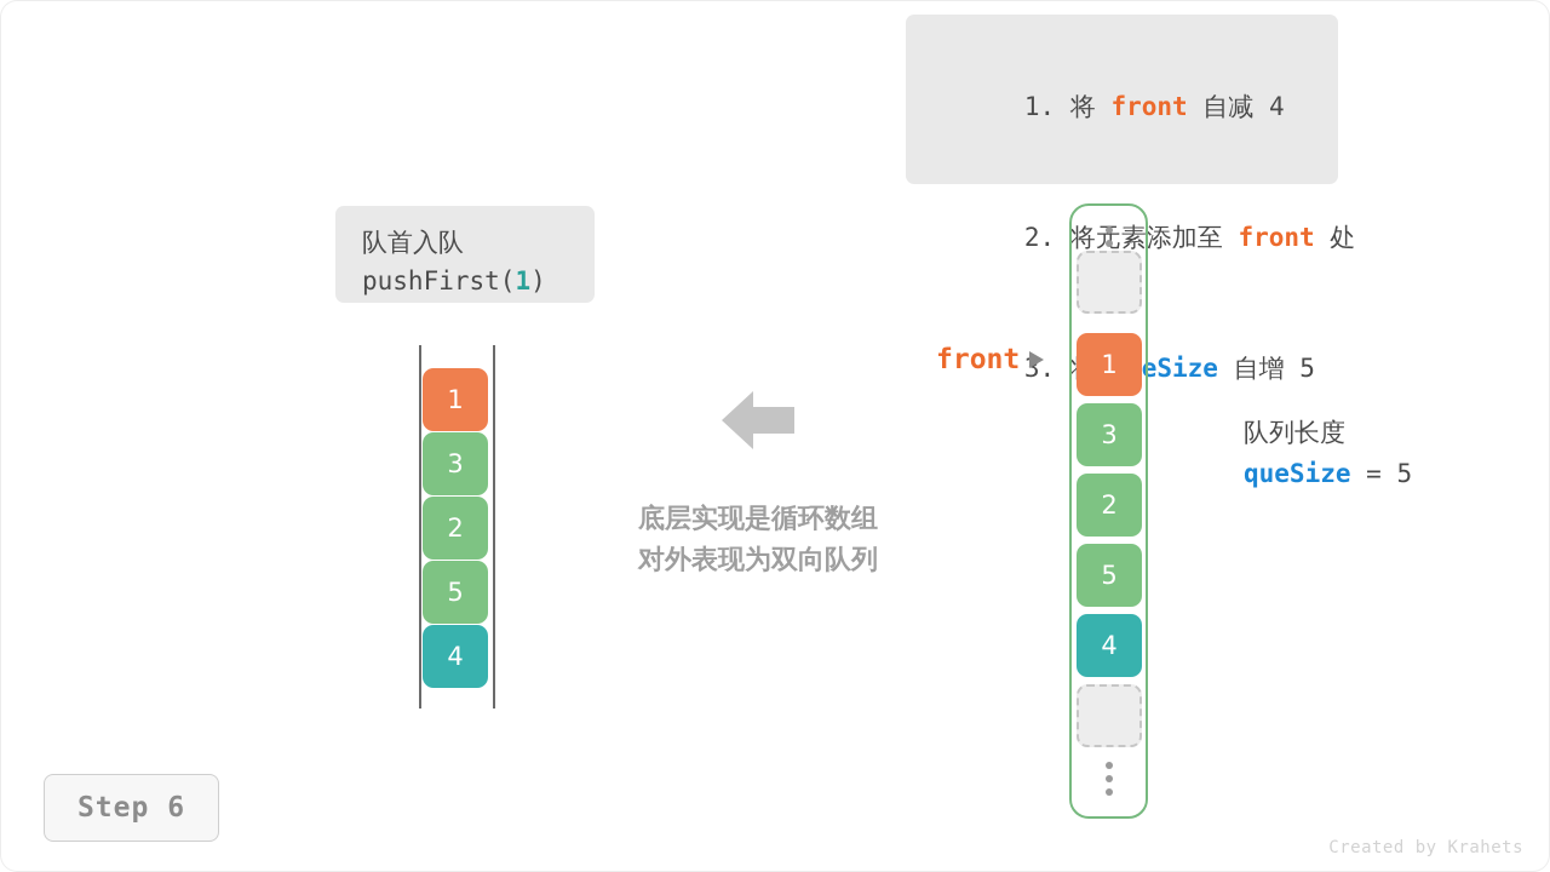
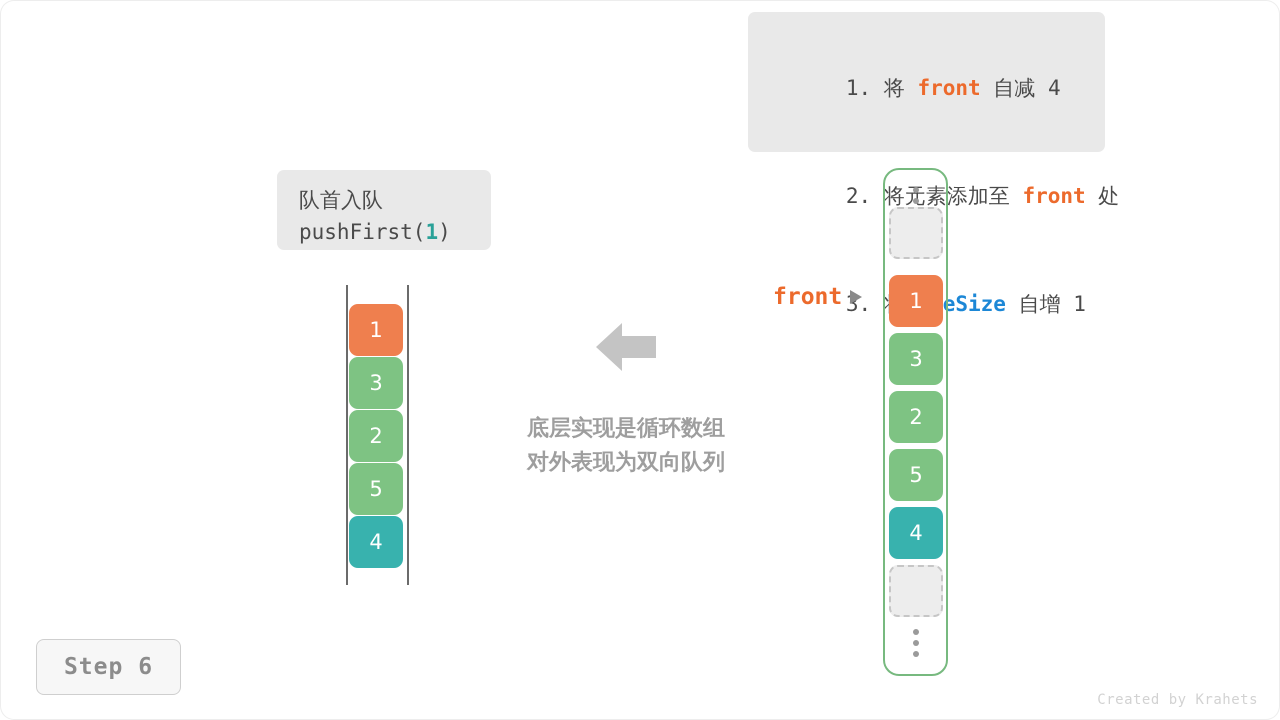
  1. 将 front 自减 4
  2. 将元素添加至 front 处
- 3. eSize 自增 5
+ 3. eSize 自增 1
  队首入队
  pushFirst(1)
  1
  3
  2
  5
  4
  底层实现是循环数组
  对外表现为双向队列
  front
  1
  3
  2
  5
  4
- 队列长度
- queSize = 5
  Step 6
  Created by Krahets
